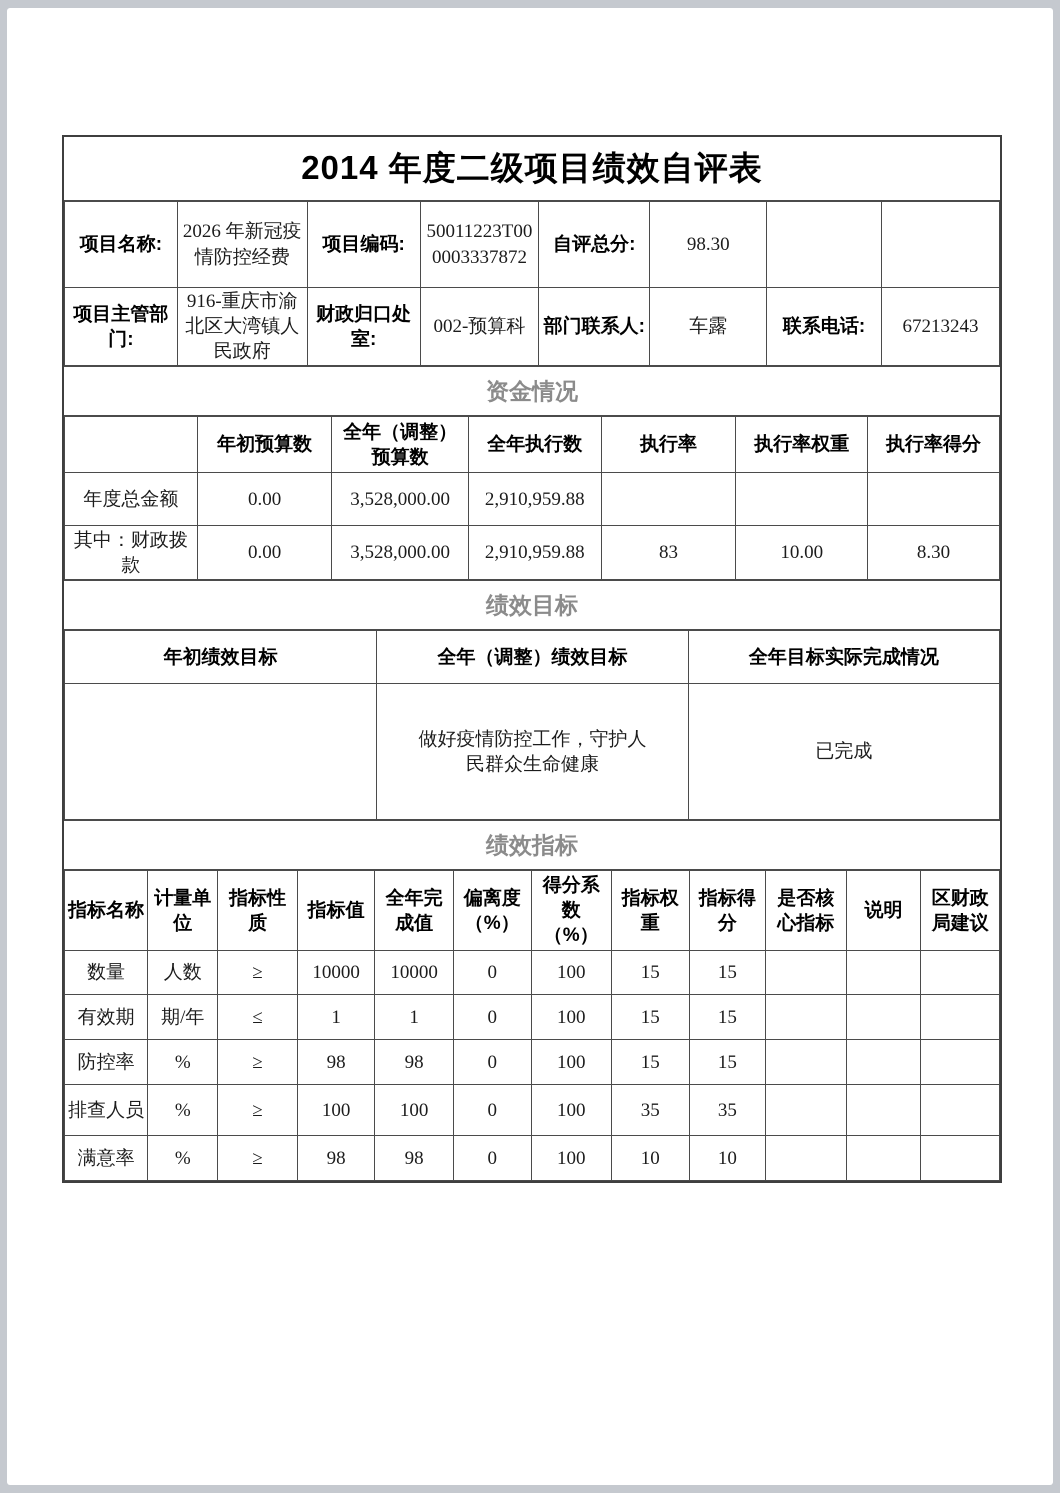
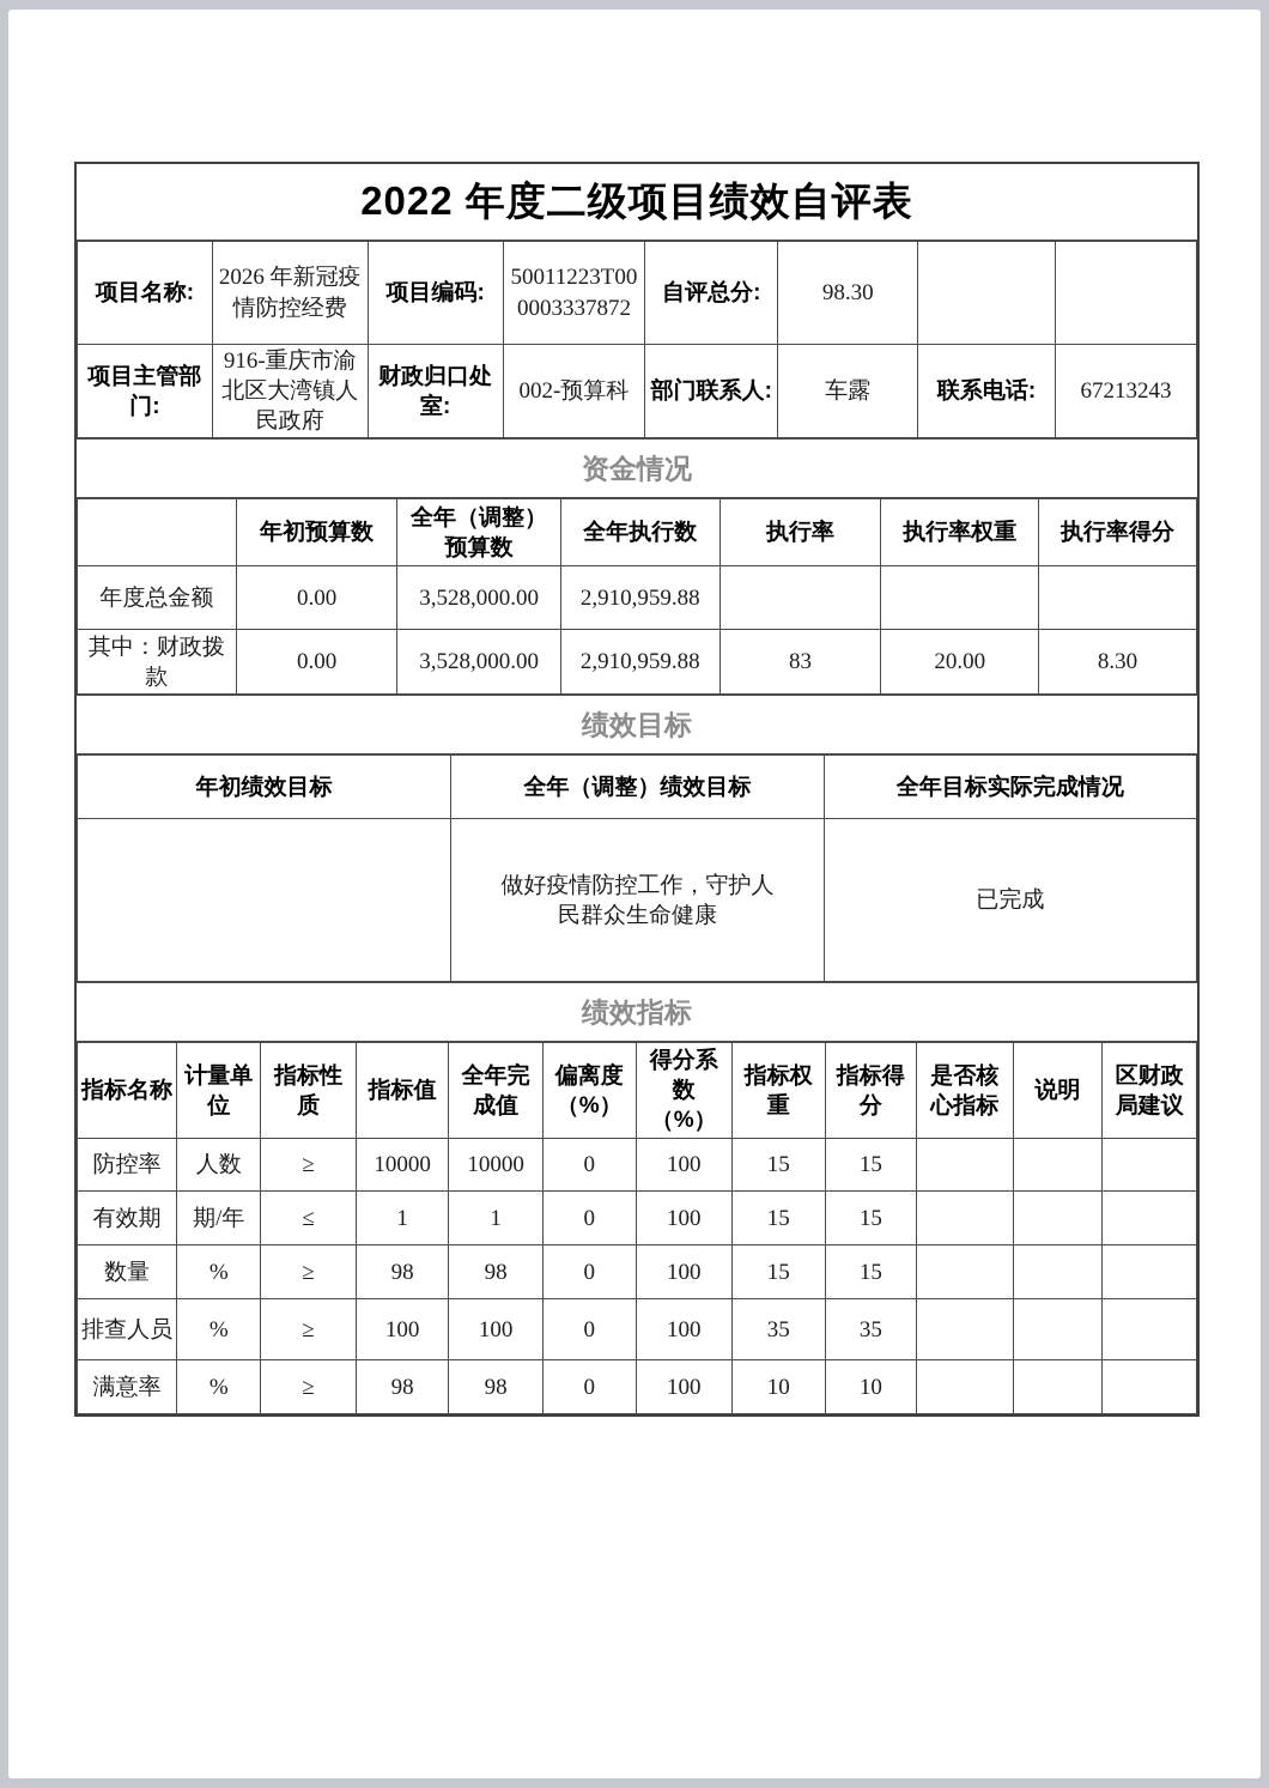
- 2014 年度二级项目绩效自评表
+ 2022 年度二级项目绩效自评表
  项目名称:	2026 年新冠疫情防控经费	项目编码:	50011223T000003337872	自评总分:	98.30
  项目主管部门:	916-重庆市渝北区大湾镇人民政府	财政归口处室:	002-预算科	部门联系人:	车露	联系电话:	67213243
  资金情况
  	年初预算数	全年（调整）预算数	全年执行数	执行率	执行率权重	执行率得分
  年度总金额	0.00	3,528,000.00	2,910,959.88
- 其中：财政拨款	0.00	3,528,000.00	2,910,959.88	83	10.00	8.30
+ 其中：财政拨款	0.00	3,528,000.00	2,910,959.88	83	20.00	8.30
  绩效目标
  年初绩效目标	全年（调整）绩效目标	全年目标实际完成情况
  	做好疫情防控工作，守护人民群众生命健康	已完成
  绩效指标
  指标名称	计量单位	指标性质	指标值	全年完成值	偏离度（%）	得分系数（%）	指标权重	指标得分	是否核心指标	说明	区财政局建议
- 数量	人数	≥	10000	10000	0	100	15	15
+ 防控率	人数	≥	10000	10000	0	100	15	15
  有效期	期/年	≤	1	1	0	100	15	15
- 防控率	%	≥	98	98	0	100	15	15
+ 数量	%	≥	98	98	0	100	15	15
  排查人员	%	≥	100	100	0	100	35	35
  满意率	%	≥	98	98	0	100	10	10
